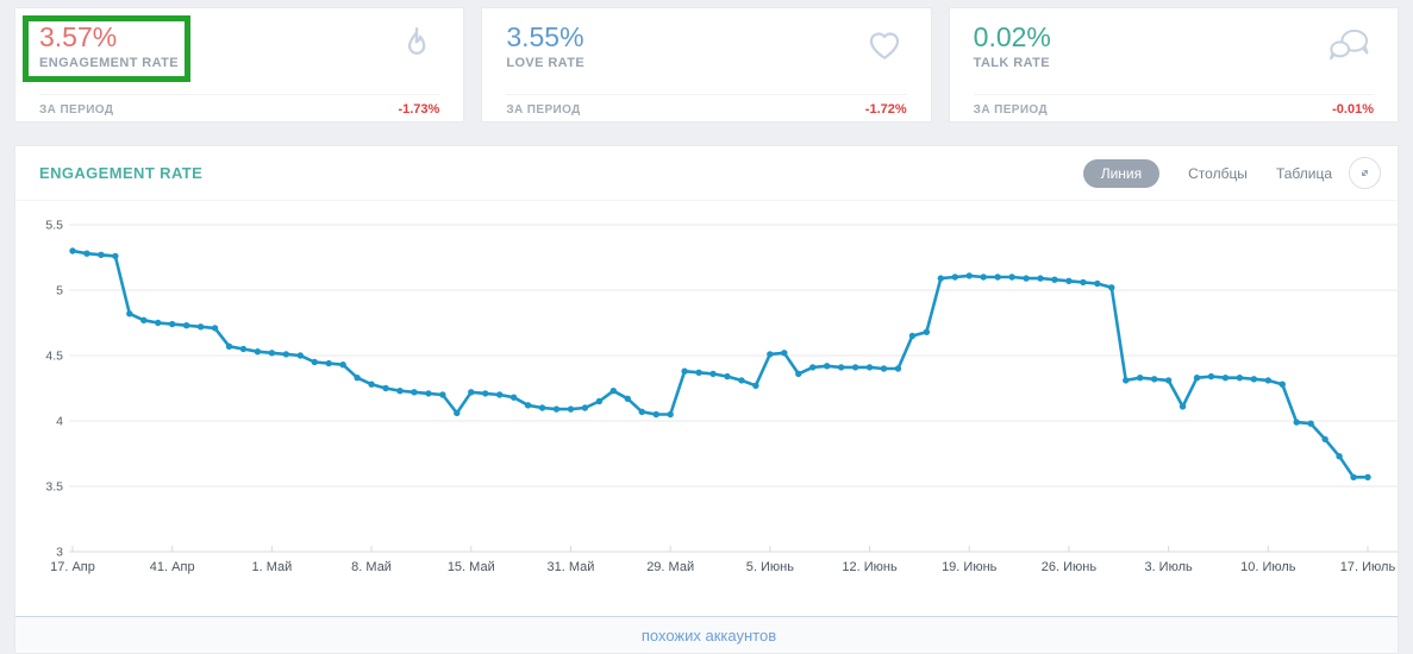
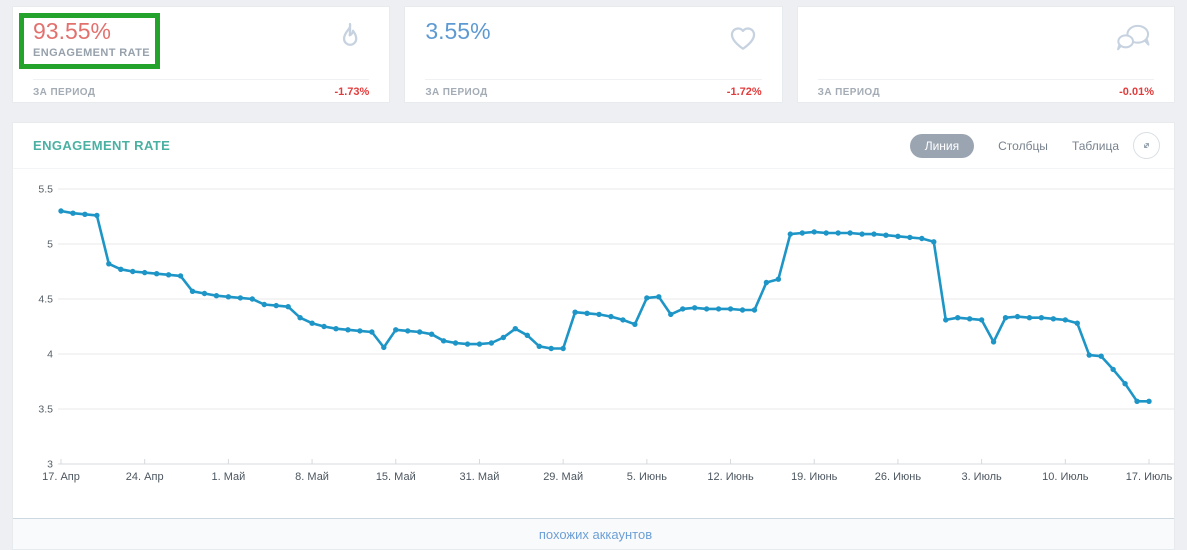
- 3.57%
+ 93.55%
  ENGAGEMENT RATE
  ЗА ПЕРИОД
  -1.73%
  3.55%
- LOVE RATE
  ЗА ПЕРИОД
  -1.72%
- 0.02%
- TALK RATE
  ЗА ПЕРИОД
  -0.01%
  ENGAGEMENT RATE
  Линия
  Столбцы
  Таблица
  3
  3.5
  4
  4.5
  5
  5.5
  17. Апр
- 41. Апр
+ 24. Апр
  1. Май
  8. Май
  15. Май
  31. Май
  29. Май
  5. Июнь
  12. Июнь
  19. Июнь
  26. Июнь
  3. Июль
  10. Июль
  17. Июль
  похожих аккаунтов
